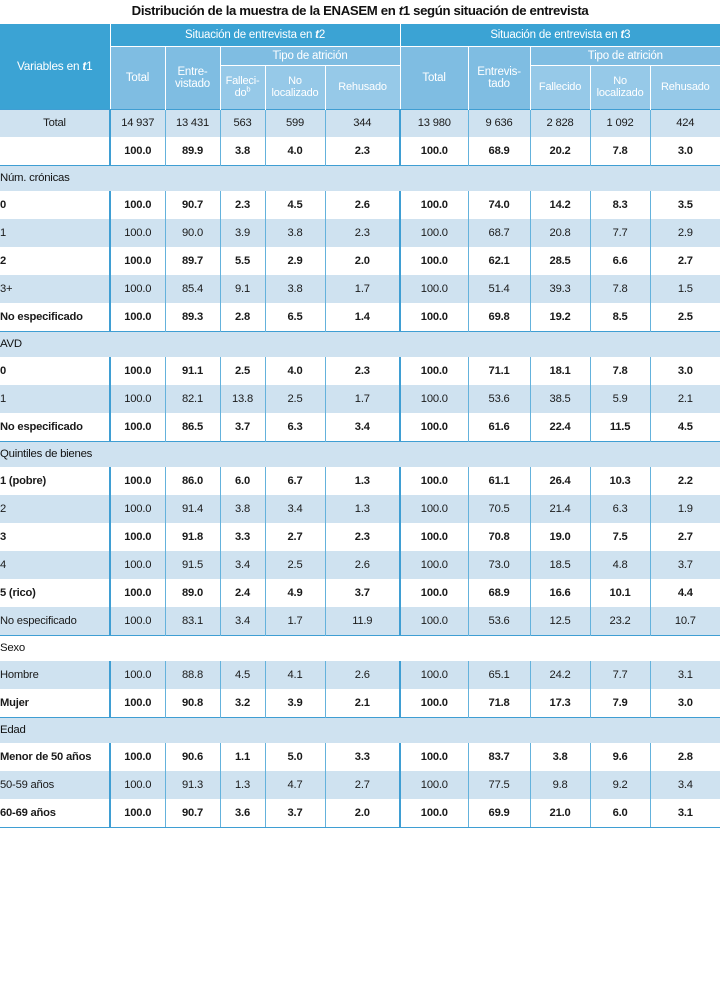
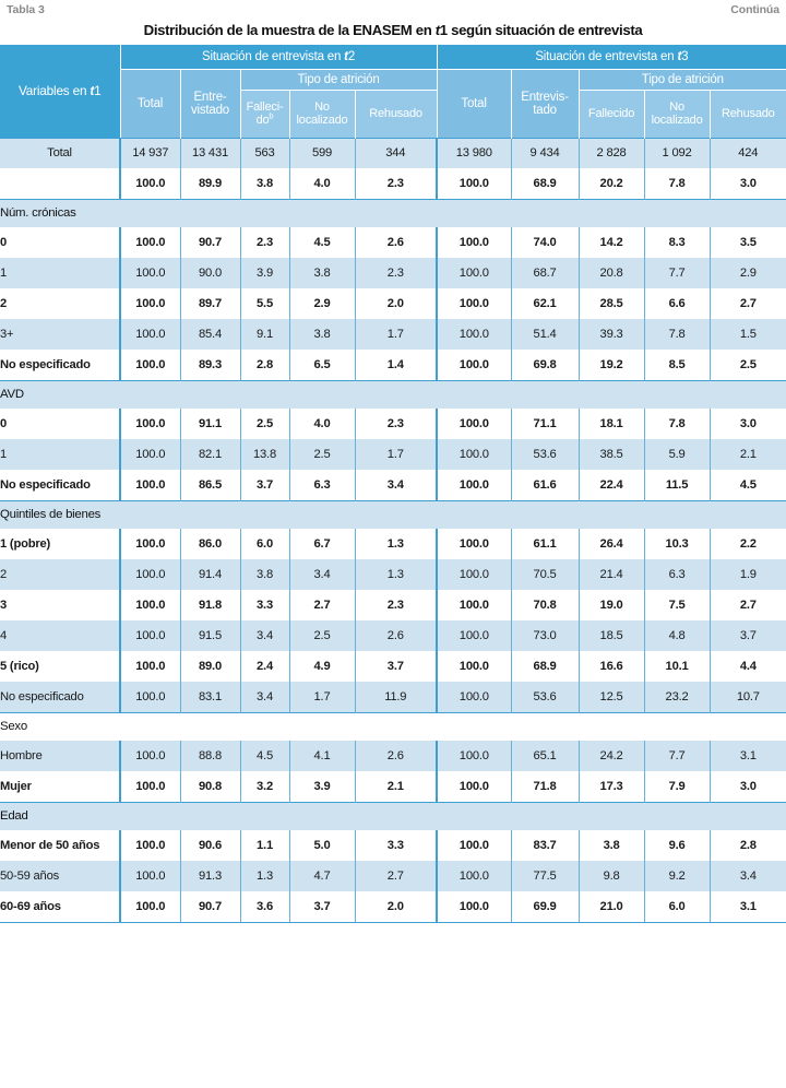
+ Tabla 3
+ Continúa
  Distribución de la muestra de la ENASEM en t1 según situación de entrevista
  Variables en t1	Situación de entrevista en t2	Situación de entrevista en t3
  Total	Entre-vistado	Tipo de atrición	Total	Entrevis-tado	Tipo de atrición
  Falleci-dob	Nolocalizado	Rehusado	Fallecido	Nolocalizado	Rehusado
- Total	14 937	13 431	563	599	344	13 980	9 636	2 828	1 092	424
+ Total	14 937	13 431	563	599	344	13 980	9 434	2 828	1 092	424
  	100.0	89.9	3.8	4.0	2.3	100.0	68.9	20.2	7.8	3.0
  Núm. crónicas
  0	100.0	90.7	2.3	4.5	2.6	100.0	74.0	14.2	8.3	3.5
  1	100.0	90.0	3.9	3.8	2.3	100.0	68.7	20.8	7.7	2.9
  2	100.0	89.7	5.5	2.9	2.0	100.0	62.1	28.5	6.6	2.7
  3+	100.0	85.4	9.1	3.8	1.7	100.0	51.4	39.3	7.8	1.5
  No especificado	100.0	89.3	2.8	6.5	1.4	100.0	69.8	19.2	8.5	2.5
  AVD
  0	100.0	91.1	2.5	4.0	2.3	100.0	71.1	18.1	7.8	3.0
  1	100.0	82.1	13.8	2.5	1.7	100.0	53.6	38.5	5.9	2.1
  No especificado	100.0	86.5	3.7	6.3	3.4	100.0	61.6	22.4	11.5	4.5
  Quintiles de bienes
  1 (pobre)	100.0	86.0	6.0	6.7	1.3	100.0	61.1	26.4	10.3	2.2
  2	100.0	91.4	3.8	3.4	1.3	100.0	70.5	21.4	6.3	1.9
  3	100.0	91.8	3.3	2.7	2.3	100.0	70.8	19.0	7.5	2.7
  4	100.0	91.5	3.4	2.5	2.6	100.0	73.0	18.5	4.8	3.7
  5 (rico)	100.0	89.0	2.4	4.9	3.7	100.0	68.9	16.6	10.1	4.4
  No especificado	100.0	83.1	3.4	1.7	11.9	100.0	53.6	12.5	23.2	10.7
  Sexo
  Hombre	100.0	88.8	4.5	4.1	2.6	100.0	65.1	24.2	7.7	3.1
  Mujer	100.0	90.8	3.2	3.9	2.1	100.0	71.8	17.3	7.9	3.0
  Edad
  Menor de 50 años	100.0	90.6	1.1	5.0	3.3	100.0	83.7	3.8	9.6	2.8
  50-59 años	100.0	91.3	1.3	4.7	2.7	100.0	77.5	9.8	9.2	3.4
  60-69 años	100.0	90.7	3.6	3.7	2.0	100.0	69.9	21.0	6.0	3.1
